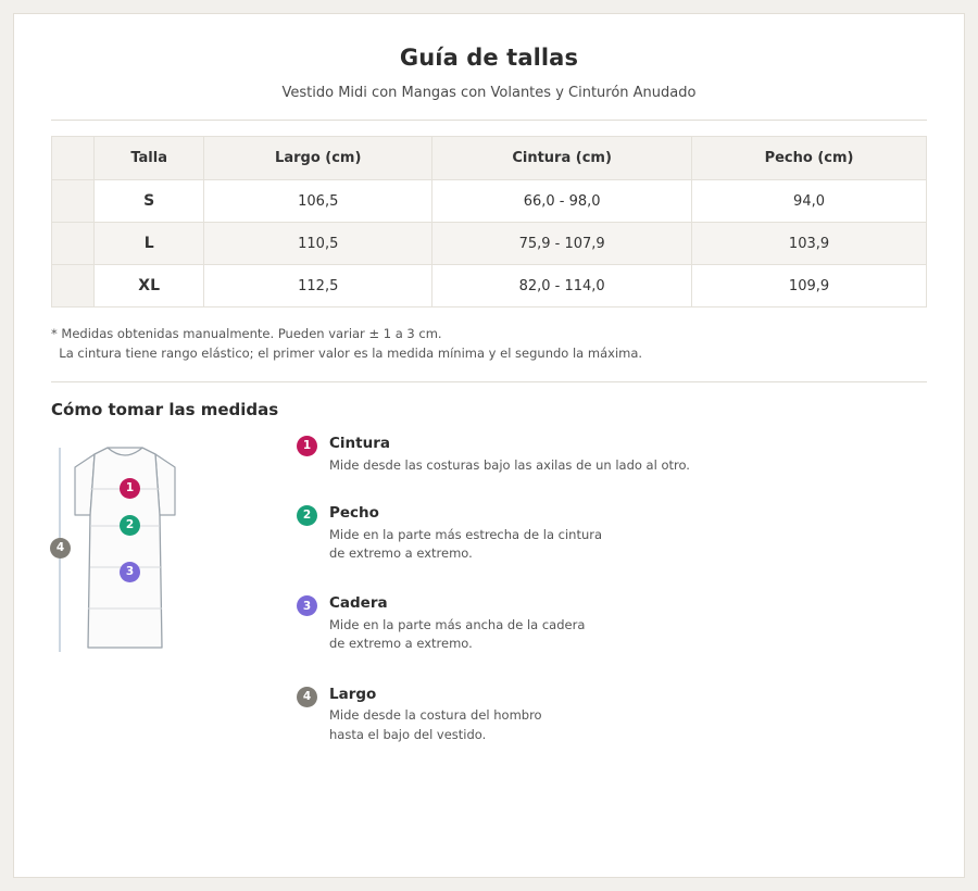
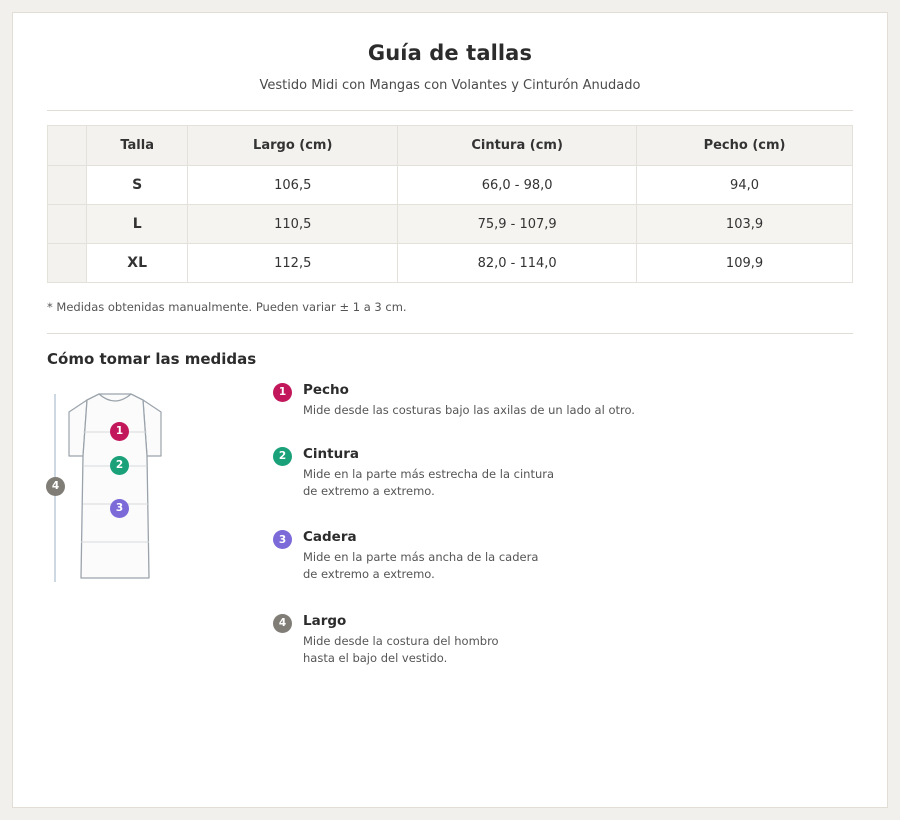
  Guía de tallas
  Vestido Midi con Mangas con Volantes y Cinturón Anudado
  	Talla	Largo (cm)	Cintura (cm)	Pecho (cm)
  	S	106,5	66,0 - 98,0	94,0
  	L	110,5	75,9 - 107,9	103,9
  	XL	112,5	82,0 - 114,0	109,9
  * Medidas obtenidas manualmente. Pueden variar ± 1 a 3 cm.
- La cintura tiene rango elástico; el primer valor es la medida mínima y el segundo la máxima.
  Cómo tomar las medidas
  1
  2
  3
  4
  1
- Cintura
+ Pecho
  Mide desde las costuras bajo las axilas de un lado al otro.
  2
- Pecho
+ Cintura
  Mide en la parte más estrecha de la cintura
  de extremo a extremo.
  3
  Cadera
  Mide en la parte más ancha de la cadera
  de extremo a extremo.
  4
  Largo
  Mide desde la costura del hombro
  hasta el bajo del vestido.
